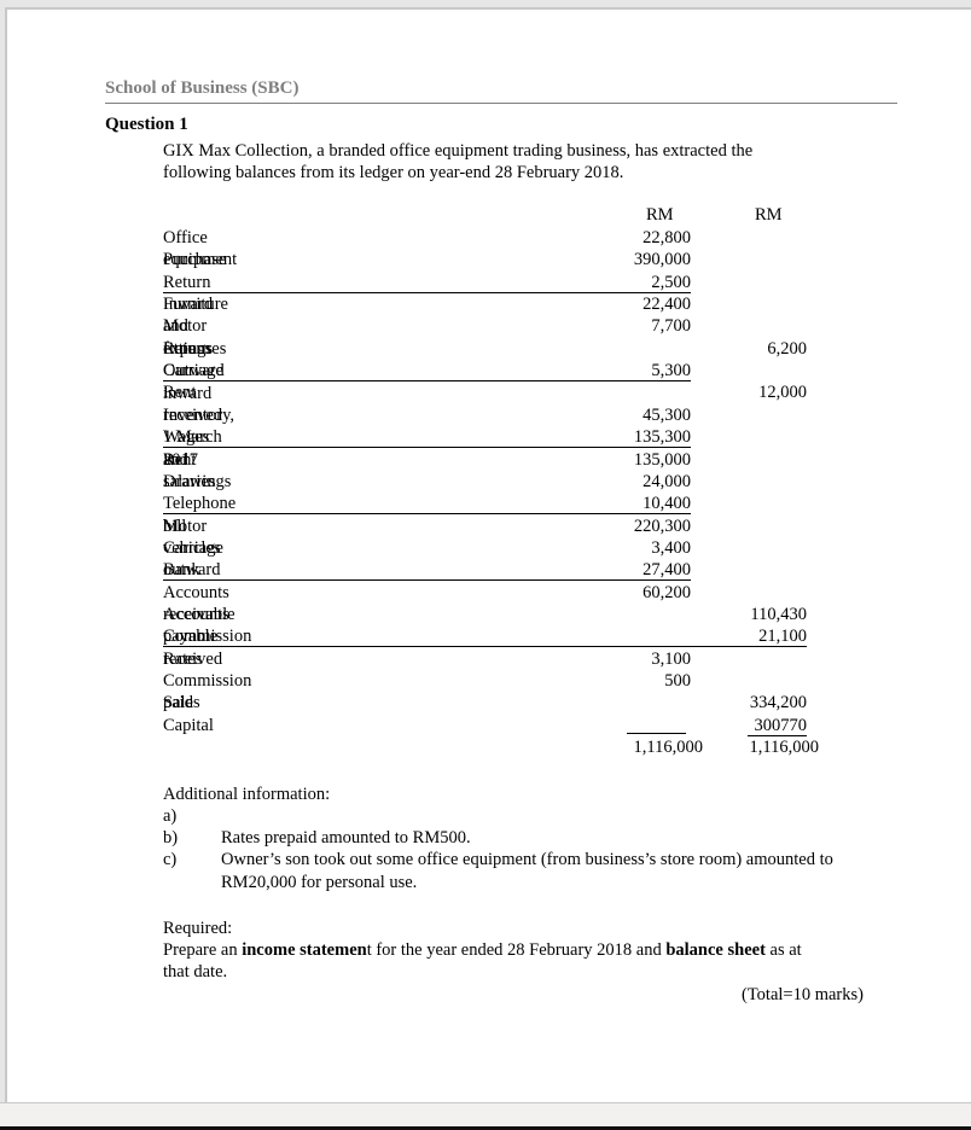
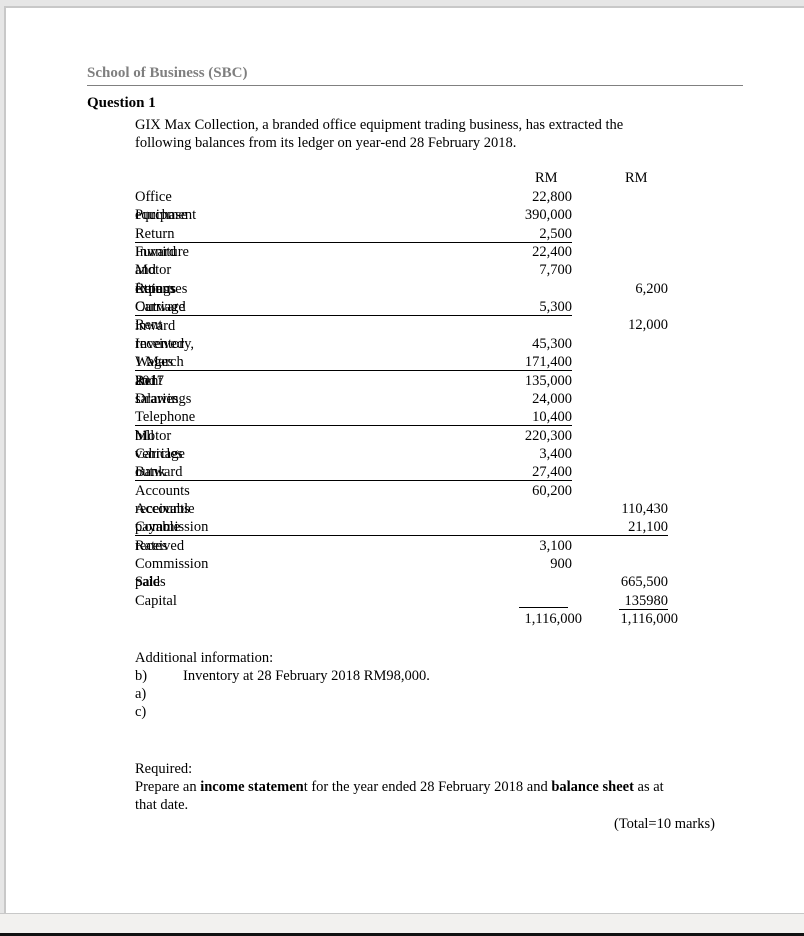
  School of Business (SBC)
  Question 1
  GIX Max Collection, a branded office equipment trading business, has extracted the
  following balances from its ledger on year-end 28 February 2018.
  RM
  RM
  Office equipment
  22,800
  Purchase
  390,000
  Return Inward
  2,500
  Furniture and fittings
  22,400
  Motor expenses
  7,700
  Return Outward
  6,200
  Carriage inward
  5,300
  Rent received
  12,000
  Inventory, 1 March 2017
  45,300
  Wages and salaries
- 135,300
+ 171,400
  Rent
  135,000
  Drawings
  24,000
  Telephone bill
  10,400
  Motor vehicles
  220,300
  Carriage outward
  3,400
  Bank
  27,400
  Accounts receivable
  60,200
  Accounts payable
  110,430
  Commission received
  21,100
  Rates
  3,100
  Commission paid
- 500
+ 900
  Sales
- 334,200
+ 665,500
  Capital
- 300770
+ 135980
  1,116,000
  1,116,000
  Additional information:
- a)
+ b)
+ Inventory at 28 February 2018 RM98,000.
- b)
+ a)
- Rates prepaid amounted to RM500.
  c)
- Owner’s son took out some office equipment (from business’s store room) amounted to RM20,000 for personal use.
  Required:
  Prepare an income statement for the year ended 28 February 2018 and balance sheet as at
  that date.
  (Total=10 marks)
